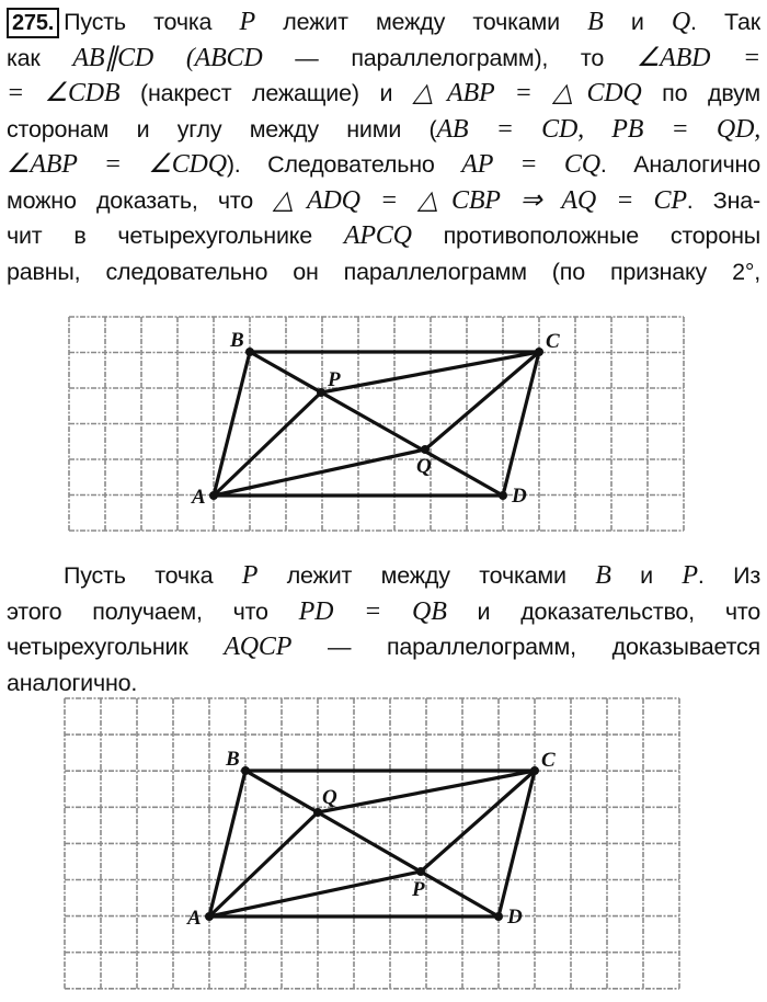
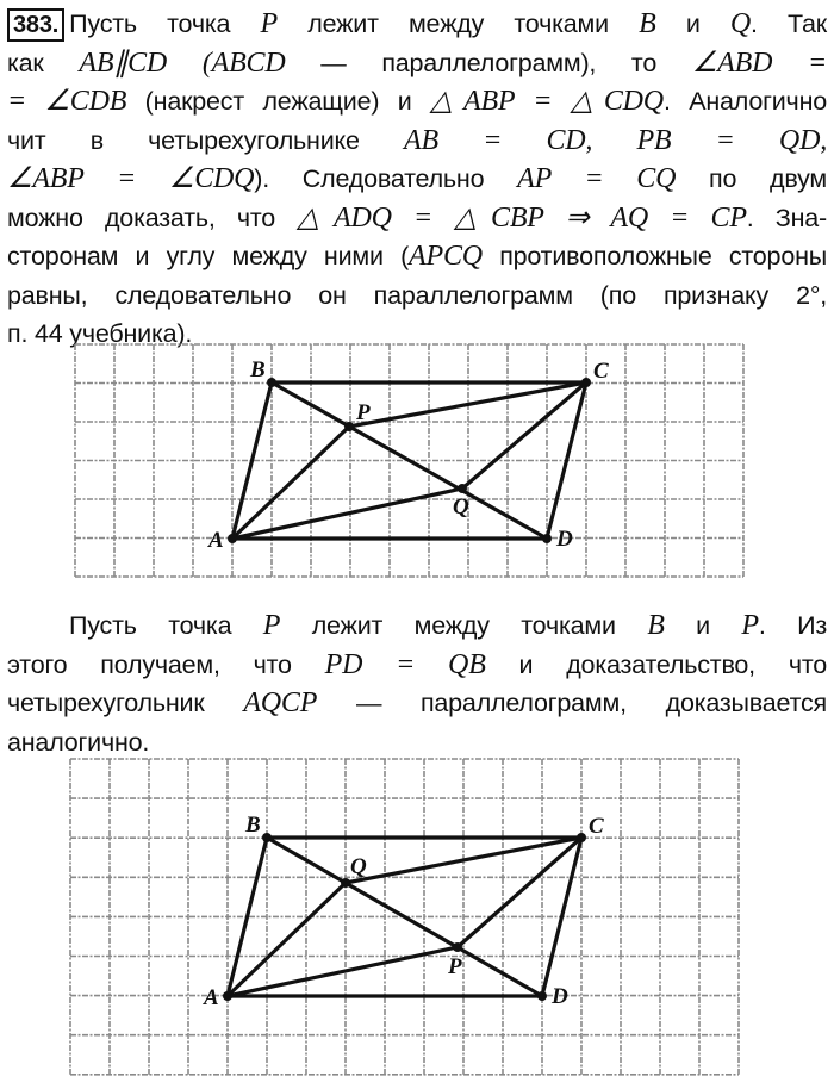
- 275. Пусть точка P лежит между точками B и Q. Так
+ 383. Пусть точка P лежит между точками B и Q. Так
  как AB∥CD (ABCD — параллелограмм), то ∠ABD =
- = ∠CDB (накрест лежащие) и △ABP = △CDQ по двум
+ = ∠CDB (накрест лежащие) и △ABP = △CDQ. Аналогично
- сторонам и углу между ними (AB = CD, PB = QD,
+ чит в четырехугольнике AB = CD, PB = QD,
- ∠ABP = ∠CDQ). Следовательно AP = CQ. Аналогично
+ ∠ABP = ∠CDQ). Следовательно AP = CQ по двум
  можно доказать, что △ADQ = △CBP ⇒ AQ = CP. Зна-
- чит в четырехугольнике APCQ противоположные стороны
+ сторонам и углу между ними (APCQ противоположные стороны
  равны, следовательно он параллелограмм (по признаку 2°,
+ п. 44 учебника).
  A
  B
  C
  D
  P
  Q
  Пусть точка P лежит между точками B и P. Из
  этого получаем, что PD = QB и доказательство, что
  четырехугольник AQCP — параллелограмм, доказывается
  аналогично.
  A
  B
  C
  D
  Q
  P
